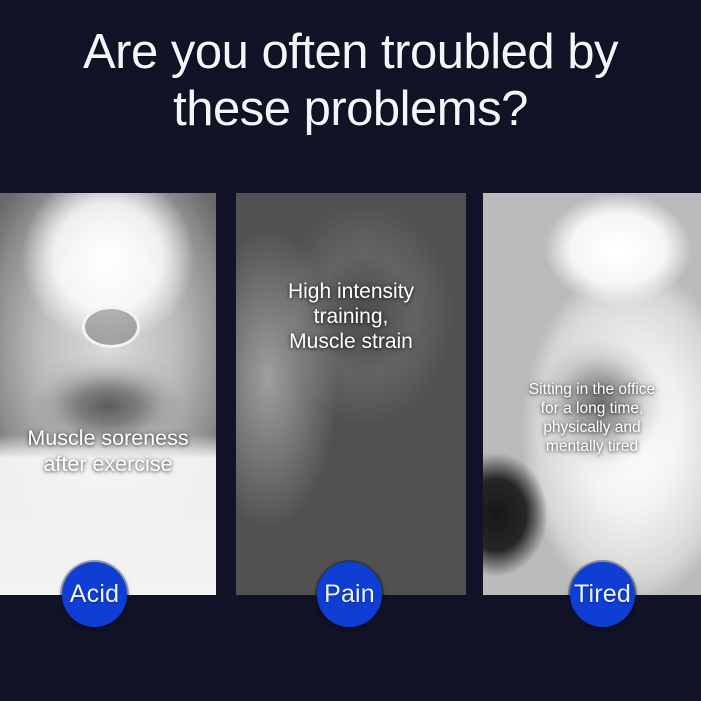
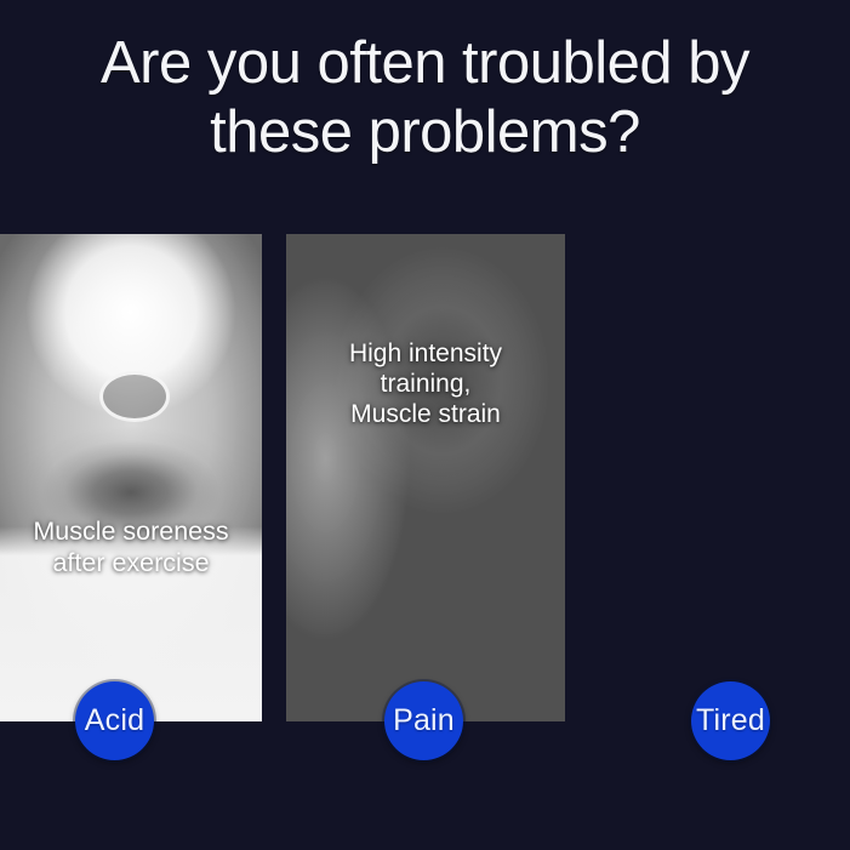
  Are you often troubled by
  these problems?
  Muscle soreness
  after exercise
  High intensity
  training,
  Muscle strain
- Sitting in the office
- for a long time,
- physically and
- mentally tired
  Acid
  Pain
  Tired
